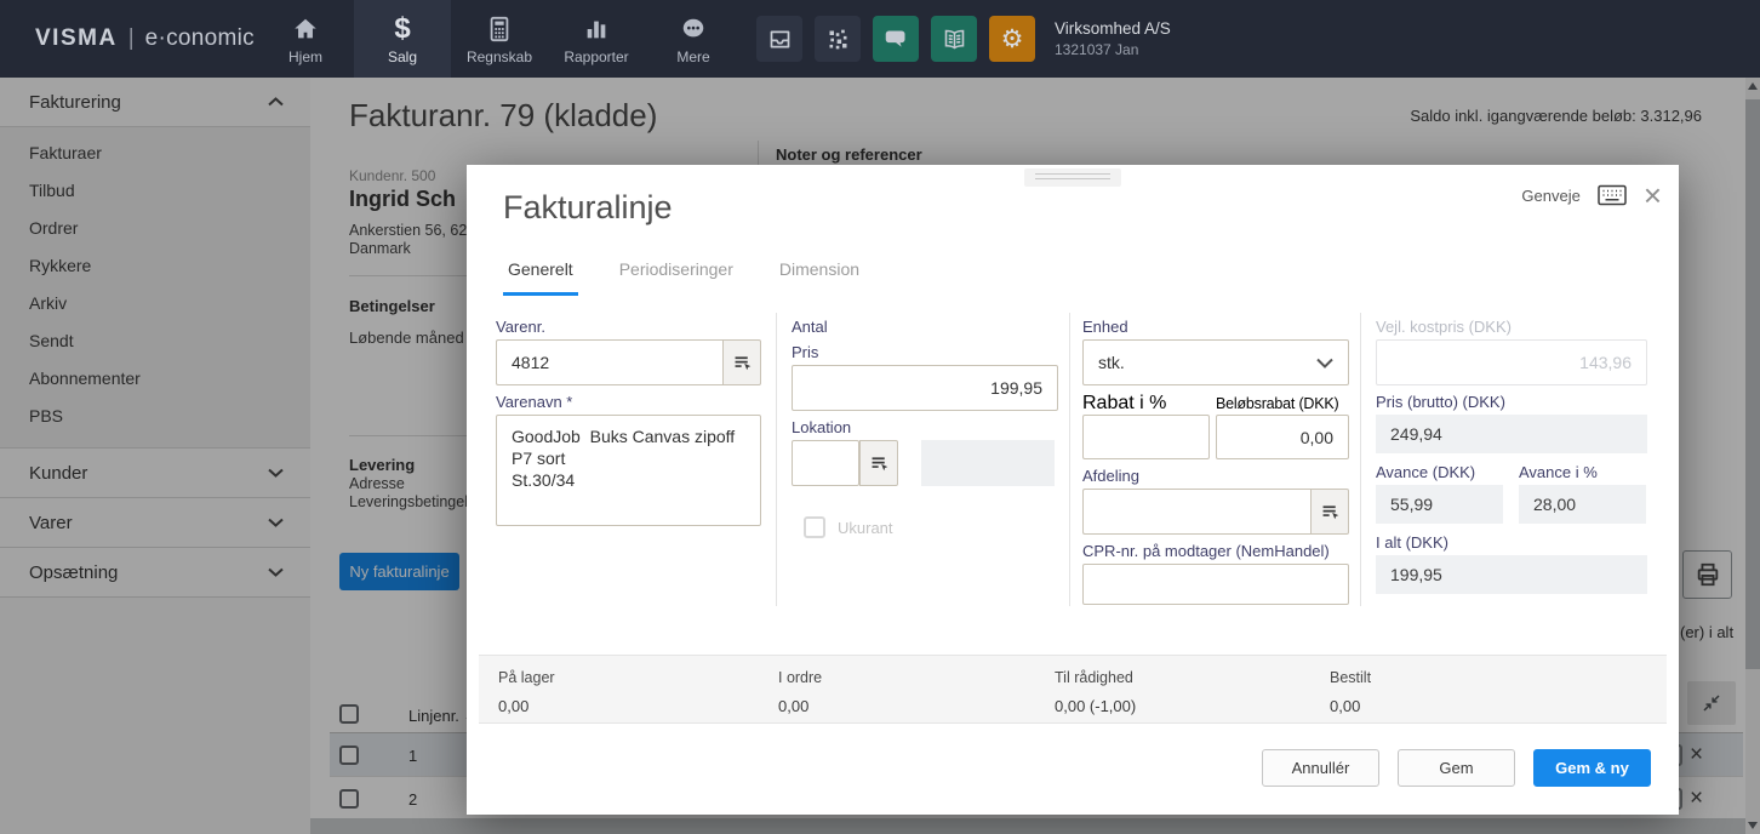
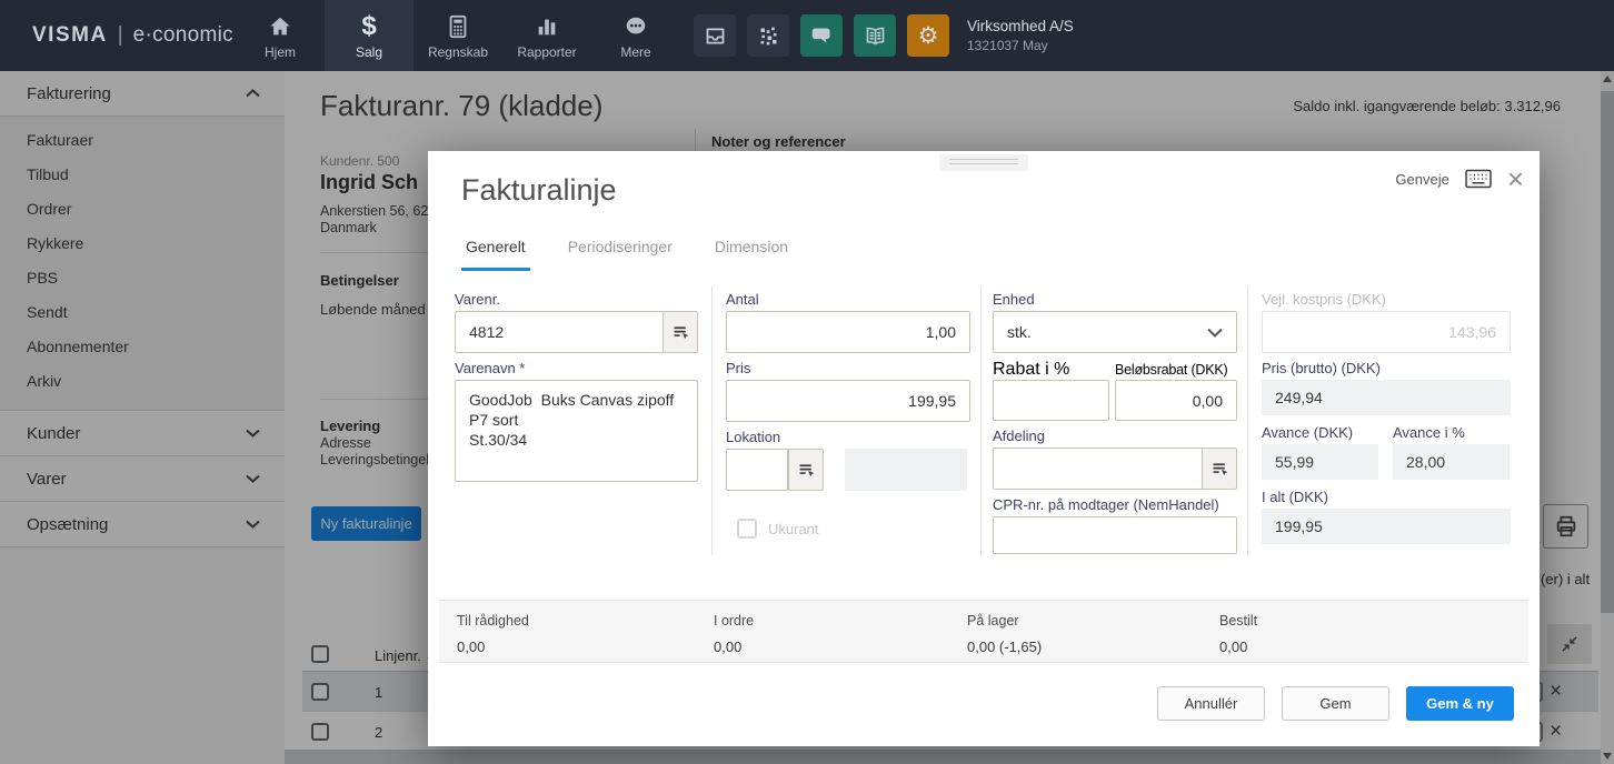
  VISMA
  |
  e·conomic
  Hjem
  $
  Salg
  Regnskab
  Rapporter
  Mere
  ⚙
  Virksomhed A/S
- 1321037 Jan
+ 1321037 May
  Fakturering
  Fakturaer
  Tilbud
  Ordrer
  Rykkere
- Arkiv
+ PBS
  Sendt
  Abonnementer
- PBS
+ Arkiv
  Kunder
  Varer
  Opsætning
  Fakturanr. 79 (kladde)
  Saldo inkl. igangværende beløb: 3.312,96
  Kundenr. 500
  Ingrid Sch
  Ankerstien 56, 62
  Danmark
  Betingelser
  Løbende måned
  Levering
  Adresse
  Leveringsbetinge
  Ny fakturalinje
  Noter og referencer
  (er) i alt
  Linjenr.
  1
  ×
  2
  ×
  Fakturalinje
  Genveje
  ×
  Generelt
  Periodiseringer
  Dimension
  Varenr.
  4812
  Varenavn *
  Antal
+ 1,00
  Pris
  199,95
  Lokation
  Ukurant
  Enhed
  stk.
  Rabat i %
  Beløbsrabat (DKK) 0,00
  Afdeling
  CPR-nr. på modtager (NemHandel)
  Vejl. kostpris (DKK)
  143,96
  Pris (brutto) (DKK)
  249,94
  Avance (DKK)
  55,99
  Avance i %
  28,00
  I alt (DKK)
  199,95
- På lager
+ Til rådighed
  0,00
  I ordre
  0,00
- Til rådighed
+ På lager
- 0,00 (-1,00)
+ 0,00 (-1,65)
  Bestilt
  0,00
  Annullér
  Gem
  Gem & ny
